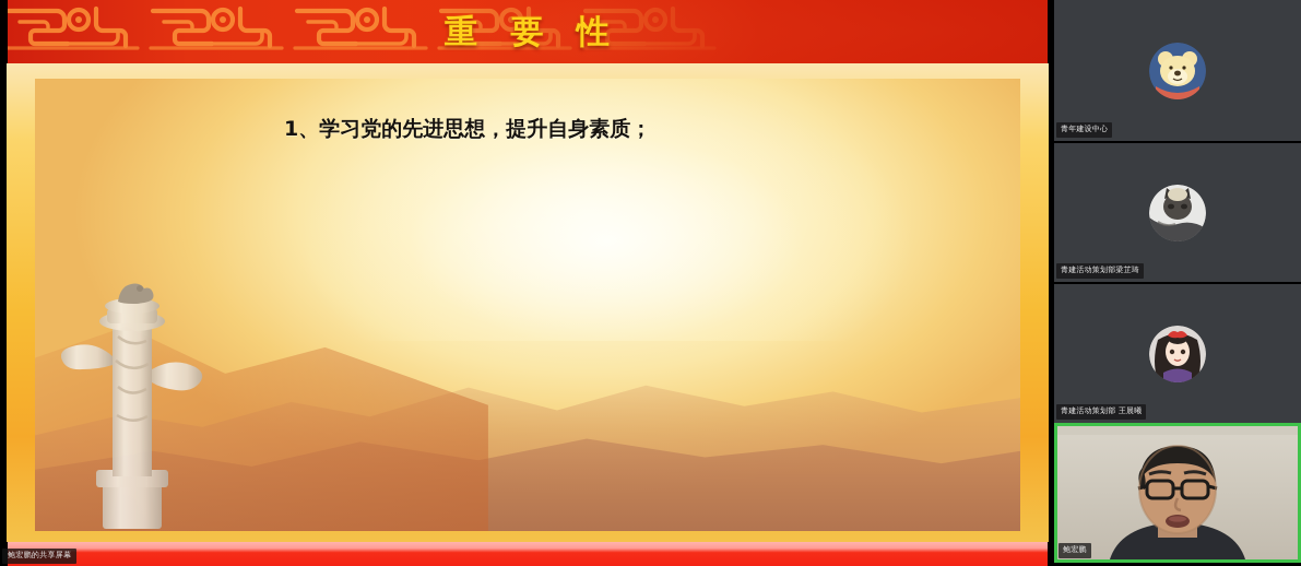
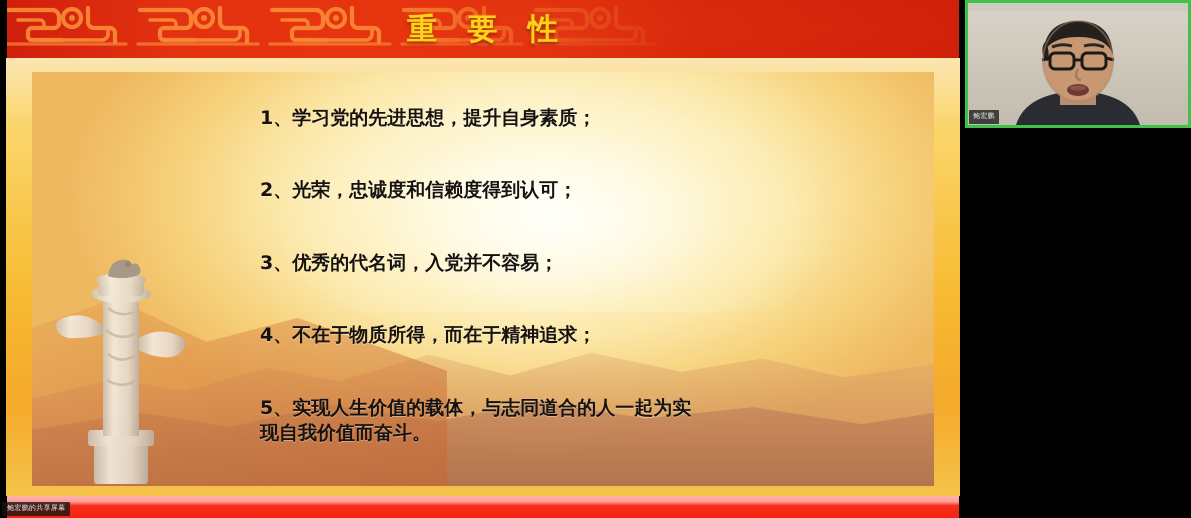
  重 要 性
  1、学习党的先进思想，提升自身素质；
+ 2、光荣，忠诚度和信赖度得到认可；
+ 3、优秀的代名词，入党并不容易；
+ 4、不在于物质所得，而在于精神追求；
+ 5、实现人生价值的载体，与志同道合的人一起为实
+ 现自我价值而奋斗。
  鲍宏鹏的共享屏幕
- 青年建设中心
- 青建活动策划部梁芷琦
- 青建活动策划部 王晨曦
  鲍宏鹏
